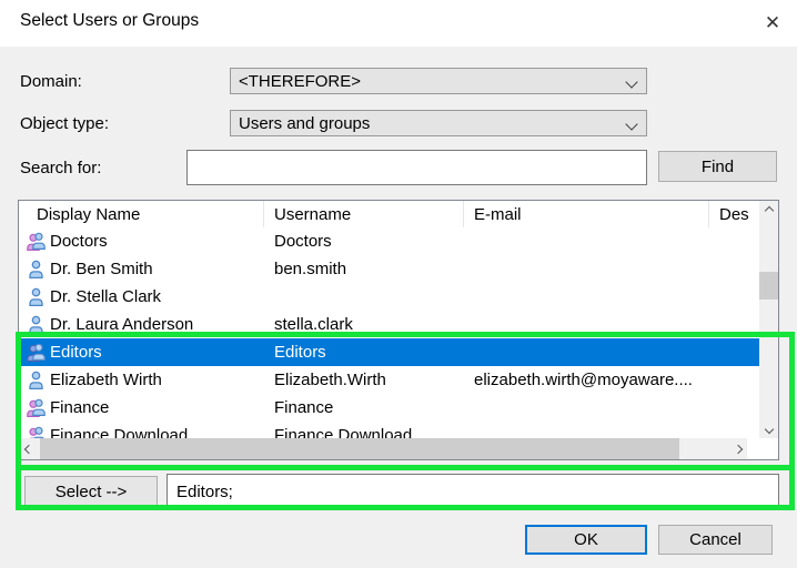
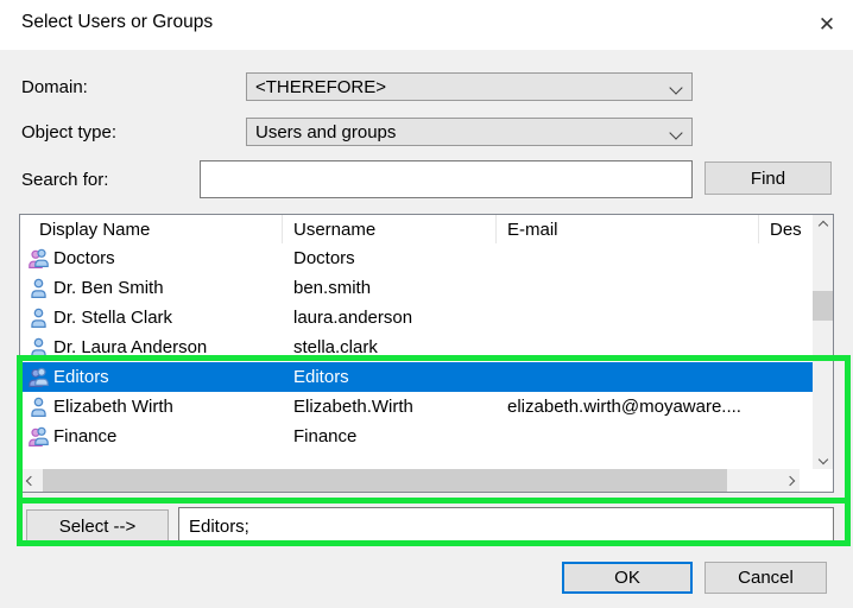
  Select Users or Groups
  ✕
  Domain:
  <THEREFORE>
  Object type:
  Users and groups
  Search for:
  Find
  Display Name
  Username
  E-mail
  Des
  Doctors
  Doctors
  Dr. Ben Smith
  ben.smith
  Dr. Stella Clark
+ laura.anderson
  Dr. Laura Anderson
  stella.clark
  Editors
  Editors
  Elizabeth Wirth
  Elizabeth.Wirth
  elizabeth.wirth@moyaware....
  Finance
  Finance
- Finance Download
- Finance.Download
  Select -->
  Editors;
  OK
  Cancel
